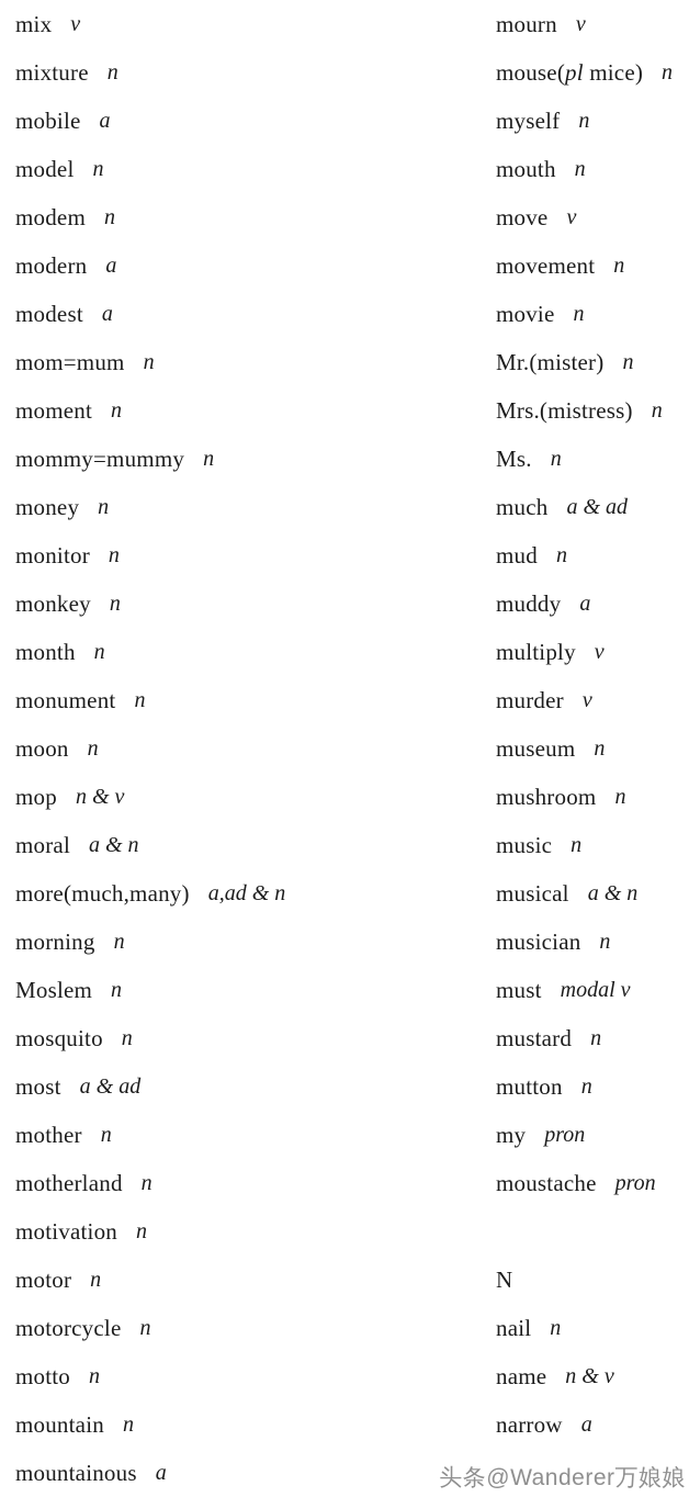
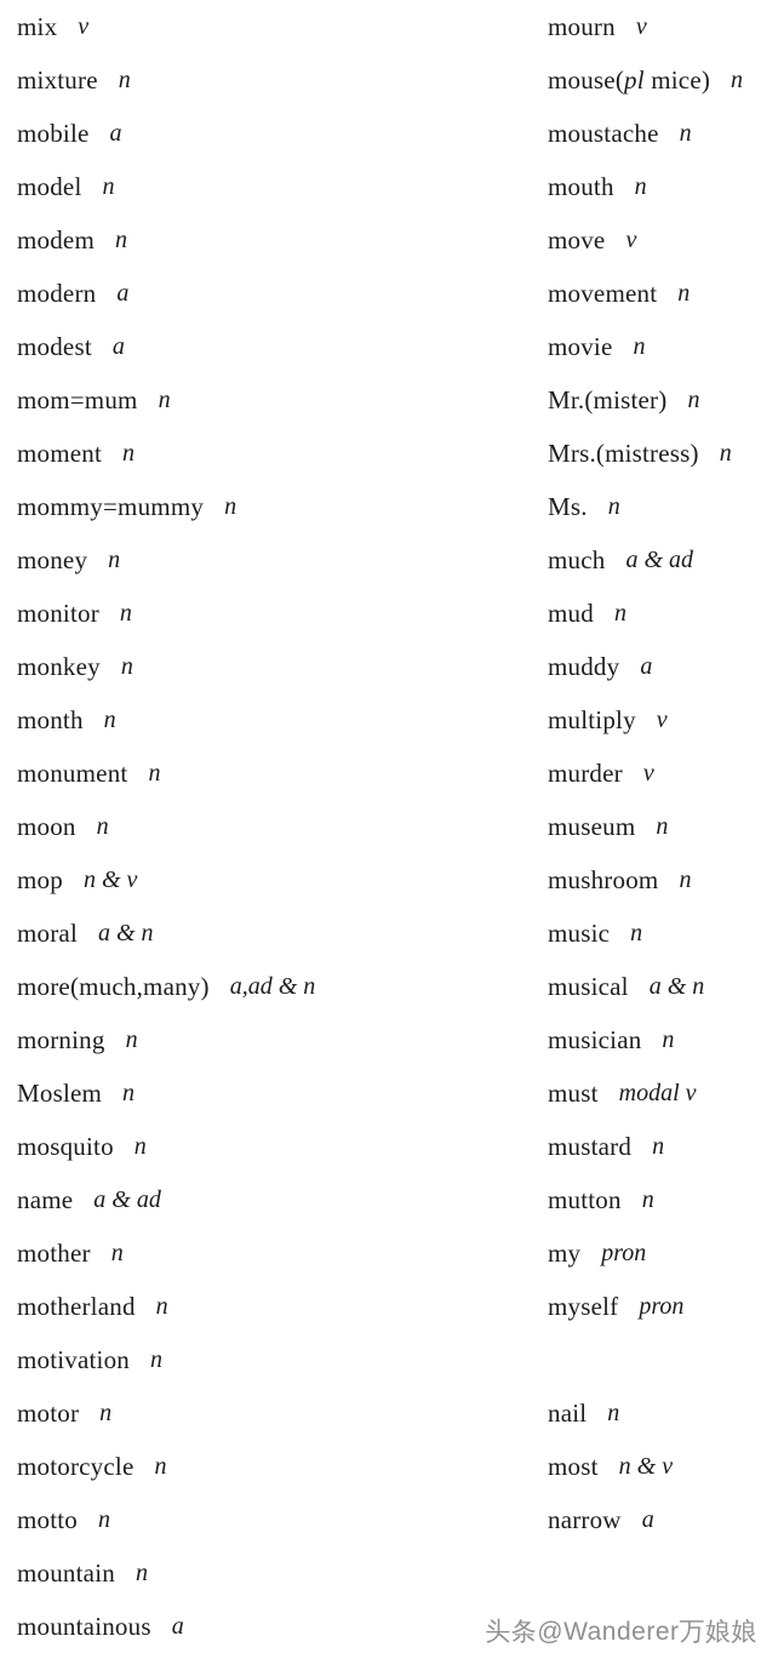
  mix
  v
  mixture
  n
  mobile
  a
  model
  n
  modem
  n
  modern
  a
  modest
  a
  mom=mum
  n
  moment
  n
  mommy=mummy
  n
  money
  n
  monitor
  n
  monkey
  n
  month
  n
  monument
  n
  moon
  n
  mop
  n & v
  moral
  a & n
  more(much,many)
  a,ad & n
  morning
  n
  Moslem
  n
  mosquito
  n
- most
+ name
  a & ad
  mother
  n
  motherland
  n
  motivation
  n
  motor
  n
  motorcycle
  n
  motto
  n
  mountain
  n
  mountainous
  a
  mourn
  v
  mouse(pl mice)
  n
- myself
+ moustache
  n
  mouth
  n
  move
  v
  movement
  n
  movie
  n
  Mr.(mister)
  n
  Mrs.(mistress)
  n
  Ms.
  n
  much
  a & ad
  mud
  n
  muddy
  a
  multiply
  v
  murder
  v
  museum
  n
  mushroom
  n
  music
  n
  musical
  a & n
  musician
  n
  must
  modal v
  mustard
  n
  mutton
  n
  my
  pron
- moustache
+ myself
  pron
- N
  nail
  n
- name
+ most
  n & v
  narrow
  a
  头条@Wanderer万娘娘
